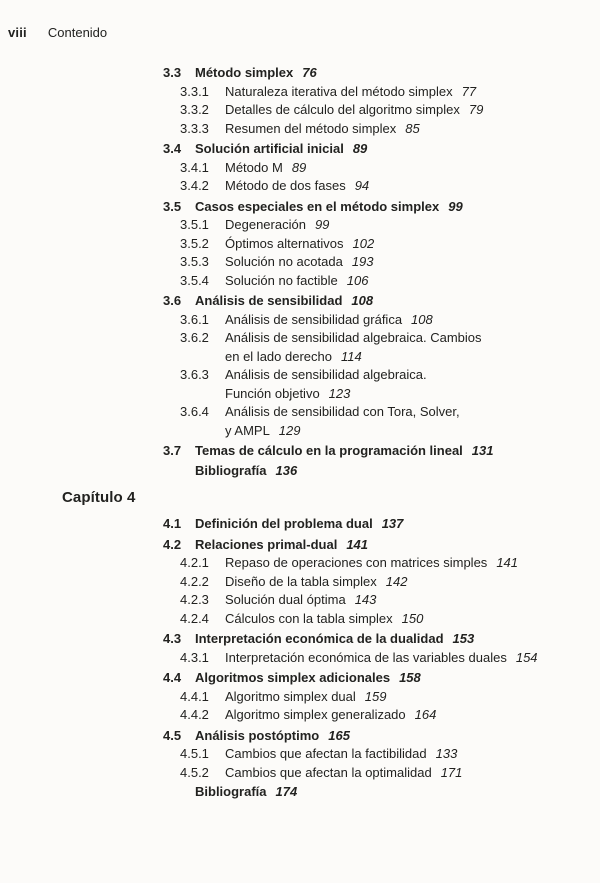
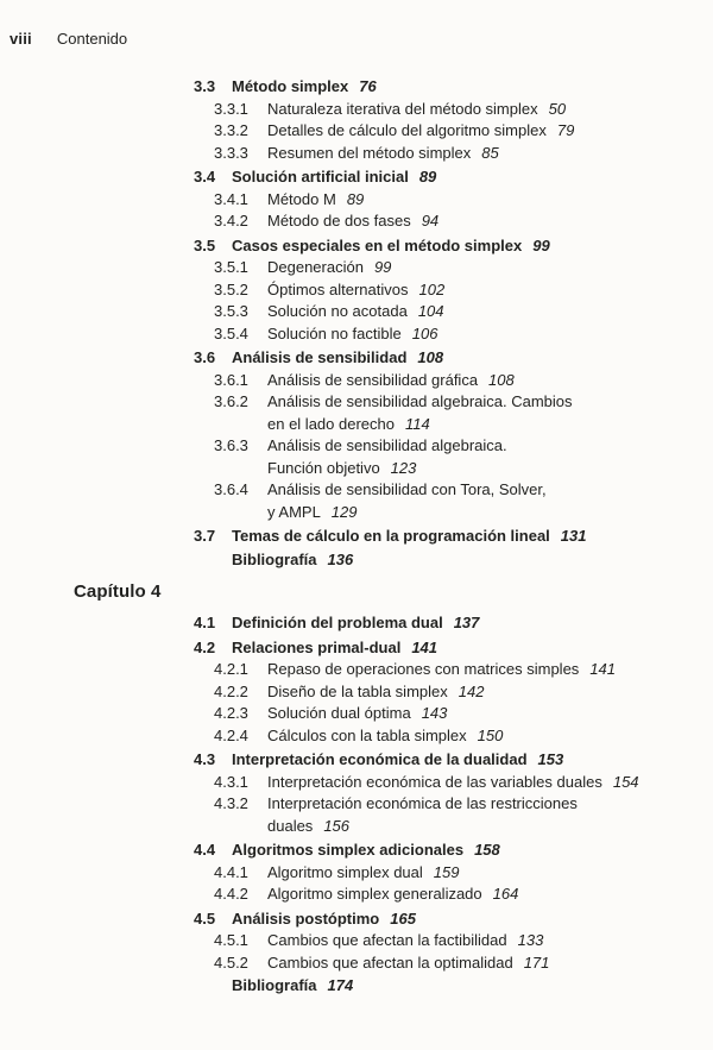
  viii
  Contenido
  3.3
  Método simplex 76
  3.3.1
- Naturaleza iterativa del método simplex 77
+ Naturaleza iterativa del método simplex 50
  3.3.2
  Detalles de cálculo del algoritmo simplex 79
  3.3.3
  Resumen del método simplex 85
  3.4
  Solución artificial inicial 89
  3.4.1
  Método M 89
  3.4.2
  Método de dos fases 94
  3.5
  Casos especiales en el método simplex 99
  3.5.1
  Degeneración 99
  3.5.2
  Óptimos alternativos 102
  3.5.3
- Solución no acotada 193
+ Solución no acotada 104
  3.5.4
  Solución no factible 106
  3.6
  Análisis de sensibilidad 108
  3.6.1
  Análisis de sensibilidad gráfica 108
  3.6.2
  Análisis de sensibilidad algebraica. Cambios
  en el lado derecho 114
  3.6.3
  Análisis de sensibilidad algebraica.
  Función objetivo 123
  3.6.4
  Análisis de sensibilidad con Tora, Solver,
  y AMPL 129
  3.7
  Temas de cálculo en la programación lineal 131
  Bibliografía 136
  Capítulo 4
  4.1
  Definición del problema dual 137
  4.2
  Relaciones primal-dual 141
  4.2.1
  Repaso de operaciones con matrices simples 141
  4.2.2
  Diseño de la tabla simplex 142
  4.2.3
  Solución dual óptima 143
  4.2.4
  Cálculos con la tabla simplex 150
  4.3
  Interpretación económica de la dualidad 153
  4.3.1
  Interpretación económica de las variables duales 154
+ 4.3.2
+ Interpretación económica de las restricciones
+ duales 156
  4.4
  Algoritmos simplex adicionales 158
  4.4.1
  Algoritmo simplex dual 159
  4.4.2
  Algoritmo simplex generalizado 164
  4.5
  Análisis postóptimo 165
  4.5.1
  Cambios que afectan la factibilidad 133
  4.5.2
  Cambios que afectan la optimalidad 171
  Bibliografía 174
